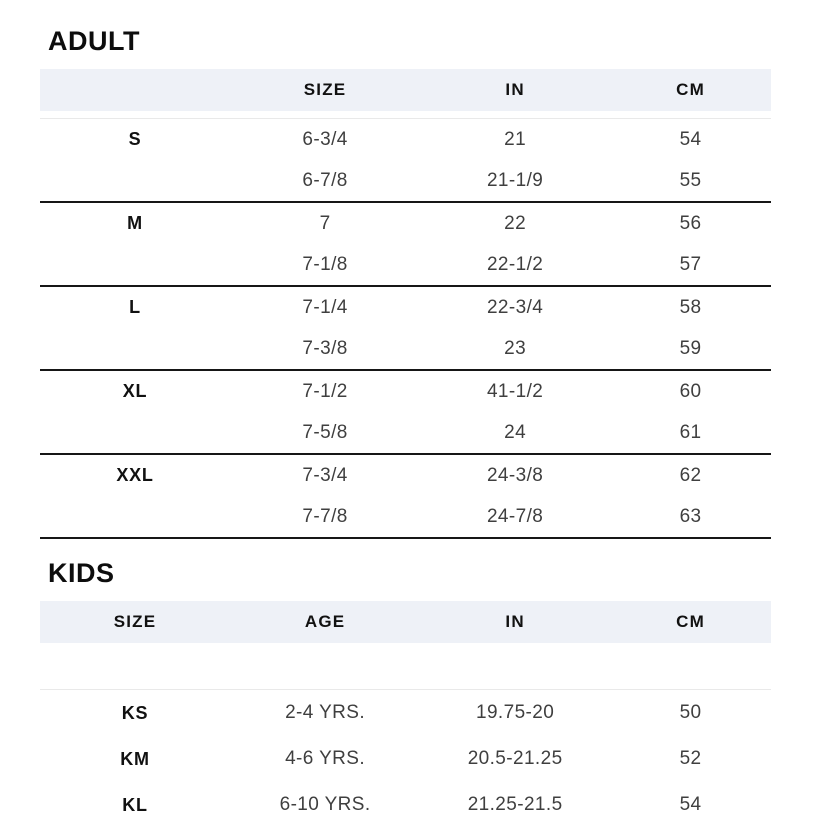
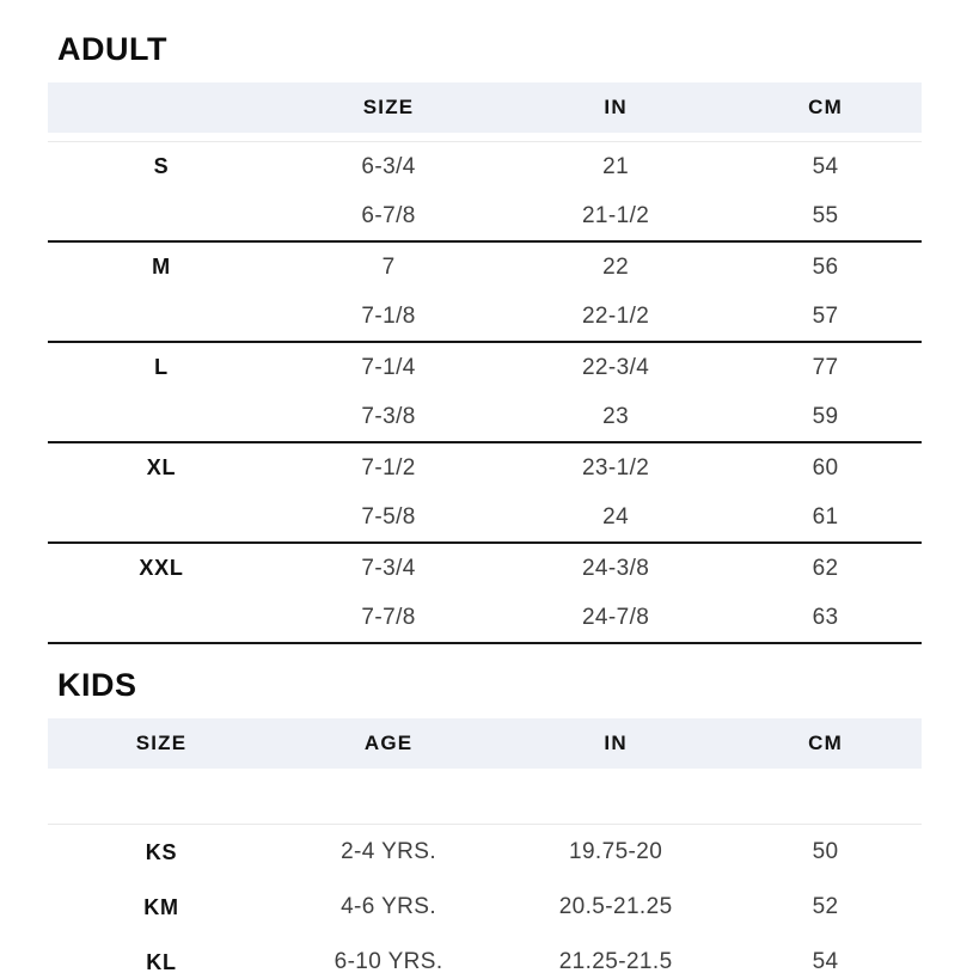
  ADULT
  	SIZE	IN	CM
  S	6-3/4	21	54
- 	6-7/8	21-1/9	55
+ 	6-7/8	21-1/2	55
  M	7	22	56
  	7-1/8	22-1/2	57
- L	7-1/4	22-3/4	58
+ L	7-1/4	22-3/4	77
  	7-3/8	23	59
- XL	7-1/2	41-1/2	60
+ XL	7-1/2	23-1/2	60
  	7-5/8	24	61
  XXL	7-3/4	24-3/8	62
  	7-7/8	24-7/8	63
  KIDS
  SIZE	AGE	IN	CM
  KS	2-4 YRS.	19.75-20	50
  KM	4-6 YRS.	20.5-21.25	52
  KL	6-10 YRS.	21.25-21.5	54
